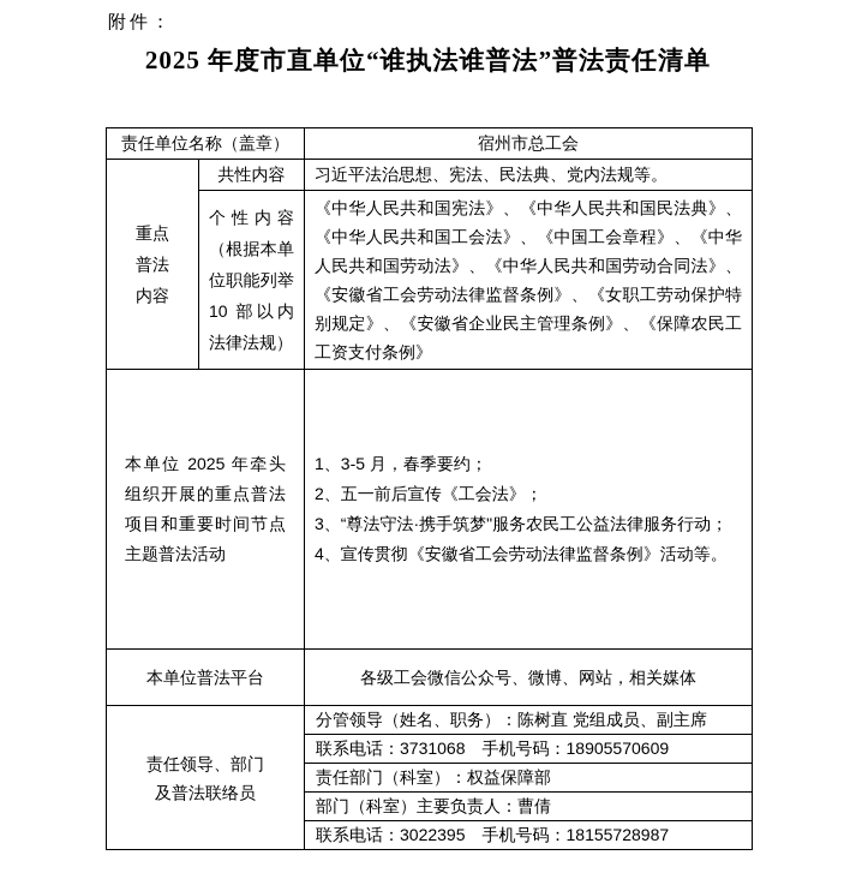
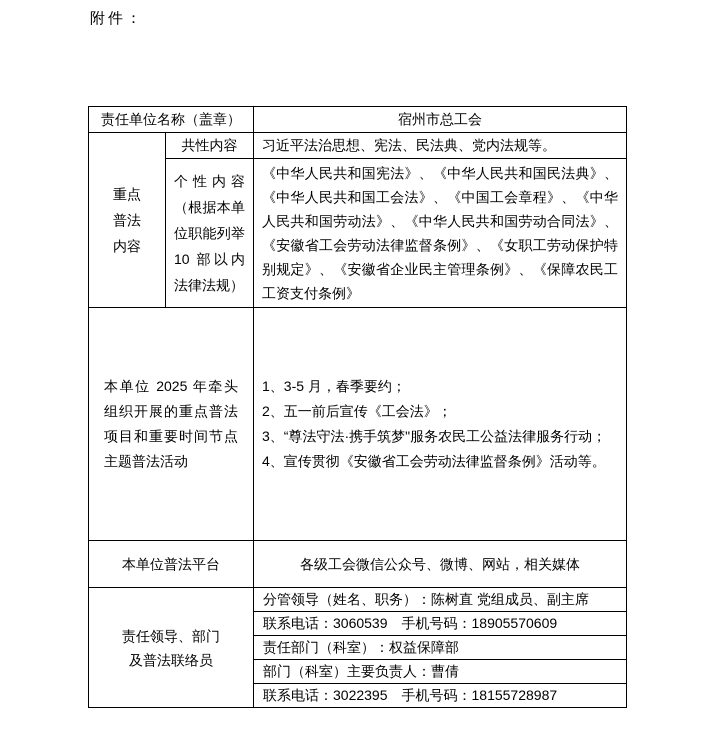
  附件：
- 2025 年度市直单位“谁执法谁普法”普法责任清单
  责任单位名称（盖章）	宿州市总工会
  重点普法内容	共性内容	习近平法治思想、宪法、民法典、党内法规等。
  个性内容（根据本单位职能列举 10 部以内法律法规）	《中华人民共和国宪法》、《中华人民共和国民法典》、《中华人民共和国工会法》、《中国工会章程》、《中华人民共和国劳动法》、《中华人民共和国劳动合同法》、《安徽省工会劳动法律监督条例》、《女职工劳动保护特别规定》、《安徽省企业民主管理条例》、《保障农民工工资支付条例》
  本单位 2025 年牵头组织开展的重点普法项目和重要时间节点主题普法活动	1、3-5 月，春季要约； 2、五一前后宣传《工会法》； 3、“尊法守法·携手筑梦"服务农民工公益法律服务行动； 4、宣传贯彻《安徽省工会劳动法律监督条例》活动等。
  本单位普法平台	各级工会微信公众号、微博、网站，相关媒体
  责任领导、部门 及普法联络员	分管领导（姓名、职务）：陈树直 党组成员、副主席
- 联系电话：3731068 手机号码：18905570609
+ 联系电话：3060539 手机号码：18905570609
  责任部门（科室）：权益保障部
  部门（科室）主要负责人：曹倩
  联系电话：3022395 手机号码：18155728987
